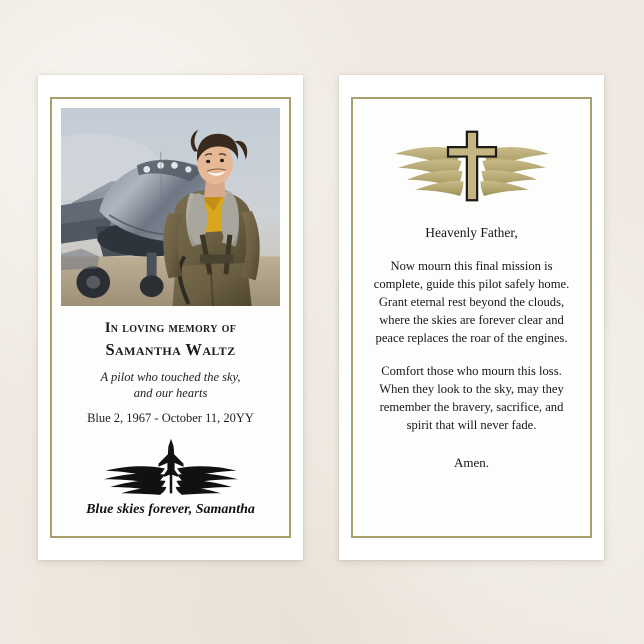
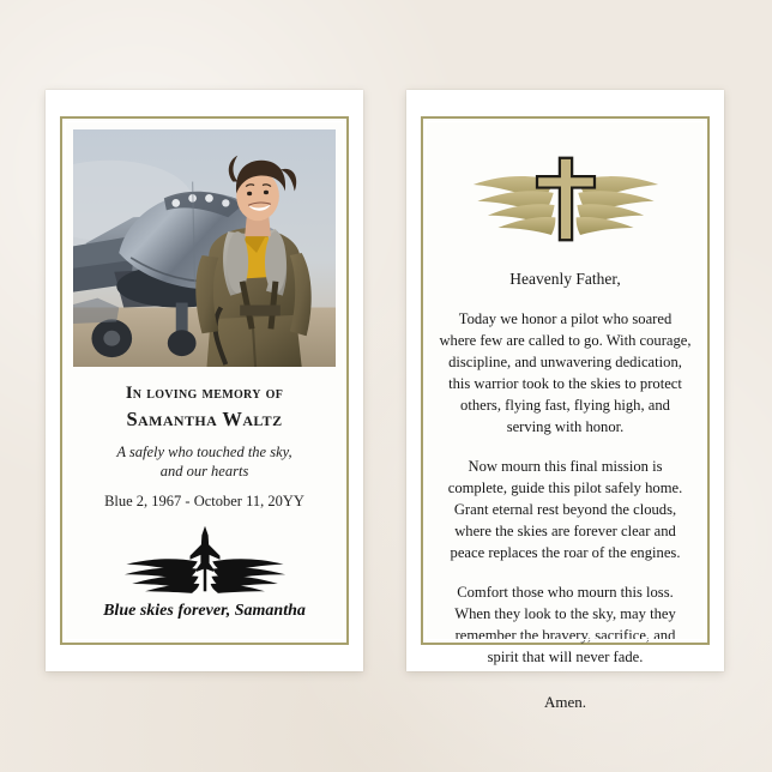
  In loving memory of
  Samantha Waltz
- A pilot who touched the sky,
+ A safely who touched the sky,
  and our hearts
  Blue 2, 1967 - October 11, 20YY
  Blue skies forever, Samantha
  Heavenly Father,
+ Today we honor a pilot who soared where few are called to go. With courage, discipline, and unwavering dedication, this warrior took to the skies to protect others, flying fast, flying high, and serving with honor.
  Now mourn this final mission is complete, guide this pilot safely home. Grant eternal rest beyond the clouds, where the skies are forever clear and peace replaces the roar of the engines.
  Comfort those who mourn this loss. When they look to the sky, may they remember the bravery, sacrifice, and spirit that will never fade.
  Amen.
